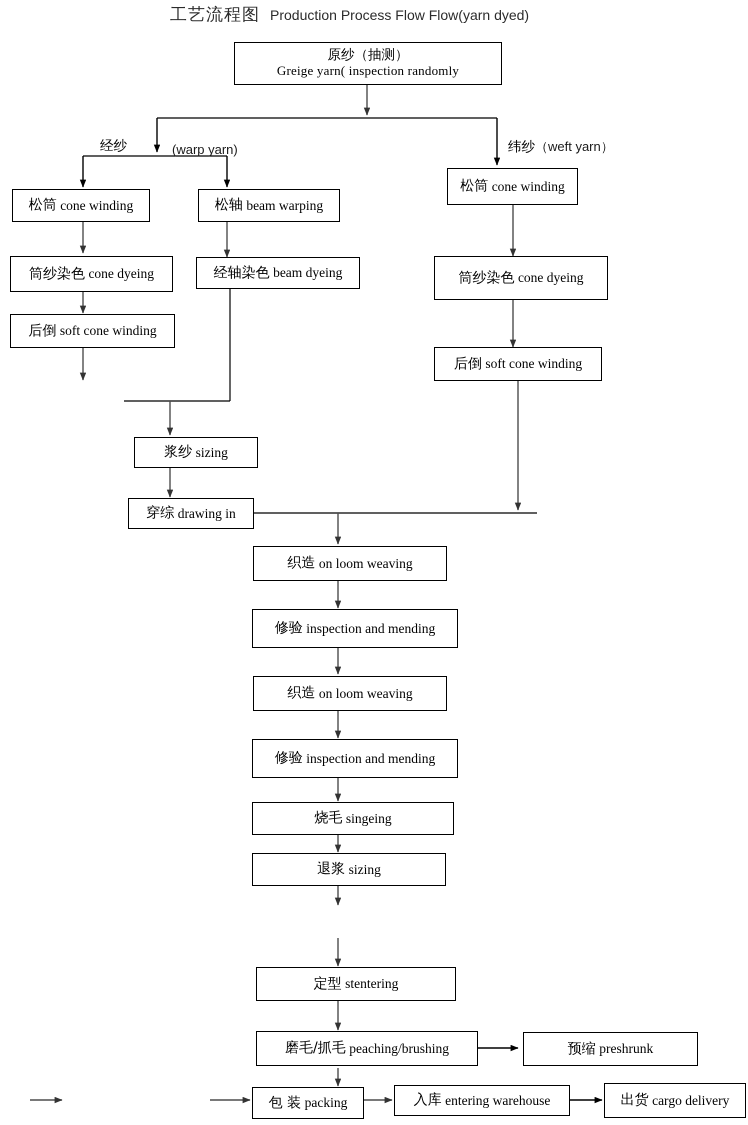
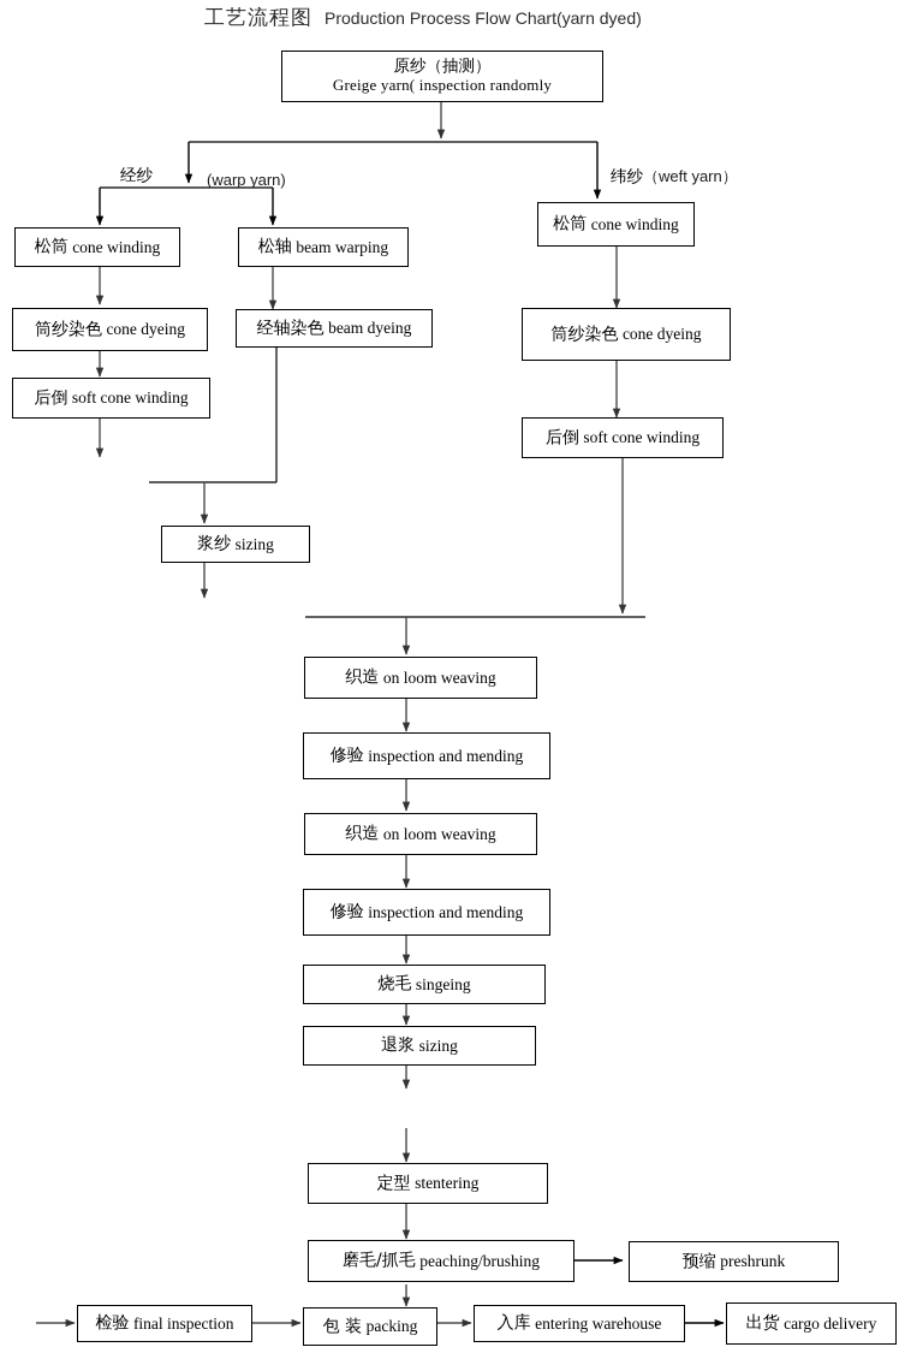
- 工艺流程图 Production Process Flow Flow(yarn dyed)
+ 工艺流程图 Production Process Flow Chart(yarn dyed)
  原纱（抽测）
  Greige yarn( inspection randomly
  经纱
  (warp yarn)
  纬纱（weft yarn）
  松筒
  cone winding
  松轴
  beam warping
  松筒
  cone winding
  筒纱染色
  cone dyeing
  经轴染色
  beam dyeing
  筒纱染色
  cone dyeing
  后倒
  soft cone winding
  后倒
  soft cone winding
  浆纱
  sizing
- 穿综
- drawing in
  织造
  on loom weaving
  修验
  inspection and mending
  织造
  on loom weaving
  修验
  inspection and mending
  烧毛
  singeing
  退浆
  sizing
  定型
  stentering
  磨毛/抓毛
  peaching/brushing
  预缩
  preshrunk
+ 检验
+ final inspection
  包 装
  packing
  入库
  entering warehouse
  出货
  cargo delivery
